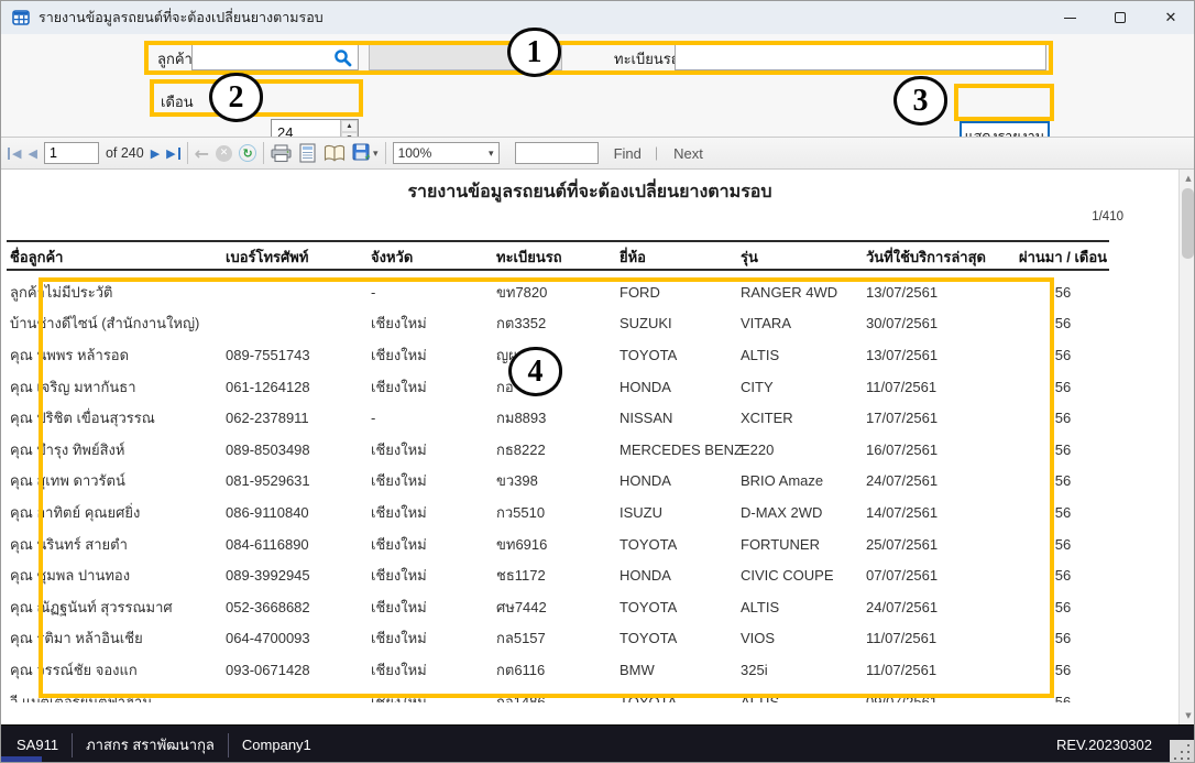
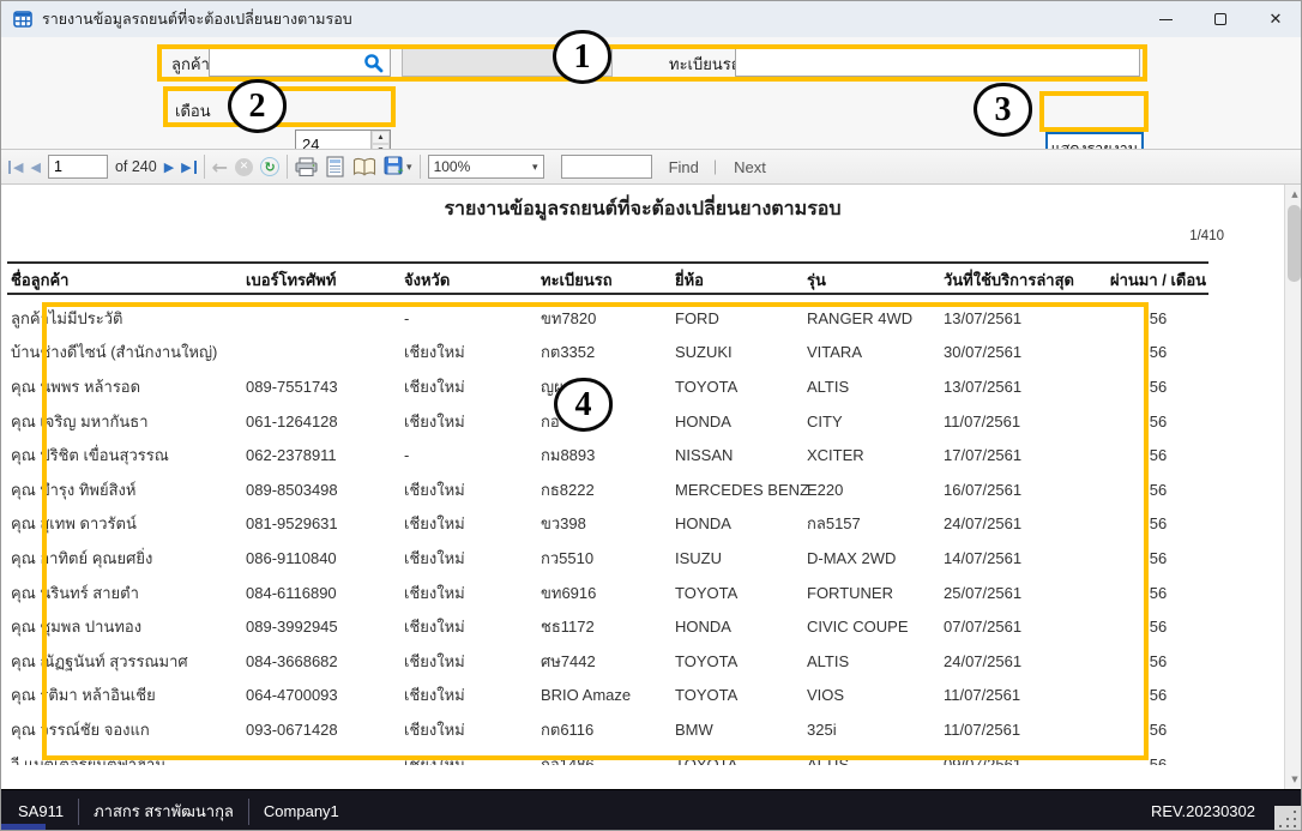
  รายงานข้อมูลรถยนต์ที่จะต้องเปลี่ยนยางตามรอบ
  ✕
  ลูกค้า
  ทะเบียนร
  เดือน
  24
  ◀
  ◀
  1
  of 240
  ▶
  ▶
  ←
  ✕
  ↻
  ▾
  100%
  ▾
  Find
  |
  Next
  รายงานข้อมูลรถยนต์ที่จะต้องเปลี่ยนยางตามรอบ
  1/410
  ชื่อลูกค้า
  เบอร์โทรศัพท์
  จังหวัด
  ทะเบียนรถ
  ยี่ห้อ
  รุ่น
  วันที่ใช้บริการล่าสุด
  ผ่านมา / เดือน
  ลูกค้าไม่มีประวัติ
  -
  ขท7820
  FORD
  RANGER 4WD
  13/07/2561
  56
  บ้านช่างดีไซน์ (สำนักงานใหญ่)
  เชียงใหม่
  กต3352
  SUZUKI
  VITARA
  30/07/2561
  56
  คุณ นพพร หล้ารอด
  089-7551743
  เชียงใหม่
  ญผ
  TOYOTA
  ALTIS
  13/07/2561
  56
  คุณ เจริญ มหากันธา
  061-1264128
  เชียงใหม่
  กอ
  HONDA
  CITY
  11/07/2561
  56
  คุณ ปริชิต เขื่อนสุวรรณ
  062-2378911
  -
  กม8893
  NISSAN
  XCITER
  17/07/2561
  56
  คุณ บำรุง ทิพย์สิงห์
  089-8503498
  เชียงใหม่
  กธ8222
  MERCEDES BENZ
  E220
  16/07/2561
  56
  คุณ สุเทพ ดาวรัตน์
  081-9529631
  เชียงใหม่
  ขว398
  HONDA
- BRIO Amaze
+ กล5157
  24/07/2561
  56
  คุณ อาทิตย์ คุณยศยิ่ง
  086-9110840
  เชียงใหม่
  กว5510
  ISUZU
  D-MAX 2WD
  14/07/2561
  56
  คุณ นรินทร์ สายตำ
  084-6116890
  เชียงใหม่
  ขท6916
  TOYOTA
  FORTUNER
  25/07/2561
  56
  คุณ ชุมพล ปานทอง
  089-3992945
  เชียงใหม่
  ชธ1172
  HONDA
  CIVIC COUPE
  07/07/2561
  56
  คุณ ณัฏฐนันท์ สุวรรณมาศ
- 052-3668682
+ 084-3668682
  เชียงใหม่
  ศษ7442
  TOYOTA
  ALTIS
  24/07/2561
  56
  คุณ รติมา หล้าอินเชีย
  064-4700093
  เชียงใหม่
- กล5157
+ BRIO Amaze
  TOYOTA
  VIOS
  11/07/2561
  56
  คุณ วรรณ์ชัย จองแก
  093-0671428
  เชียงใหม่
  กต6116
  BMW
  325i
  11/07/2561
  56
  วี แบตเตอร์ยนต์ฟ้าฮ่าม
  เชียงใหม่
  กอ1486
  TOYOTA
  ALTIS
  09/07/2561
  56
  ▲
  ▼
  1
  2
  3
  4
  SA911
  ภาสกร สราพัฒนากุล
  Company1
  REV.20230302
